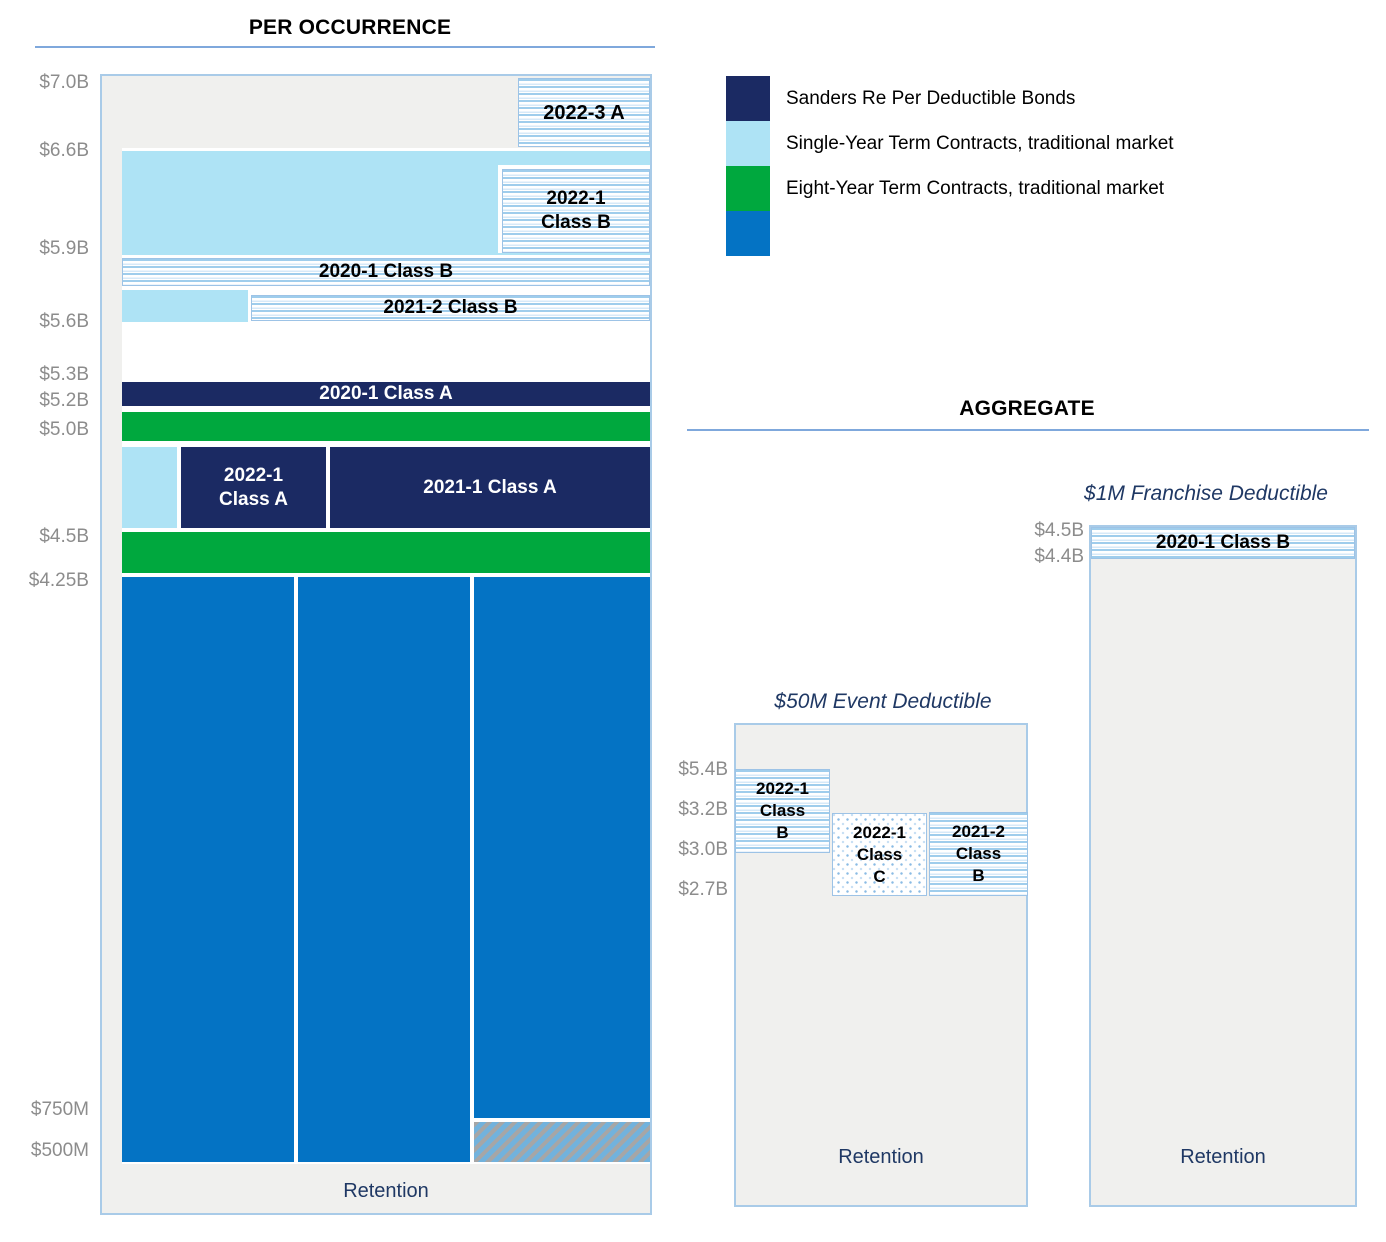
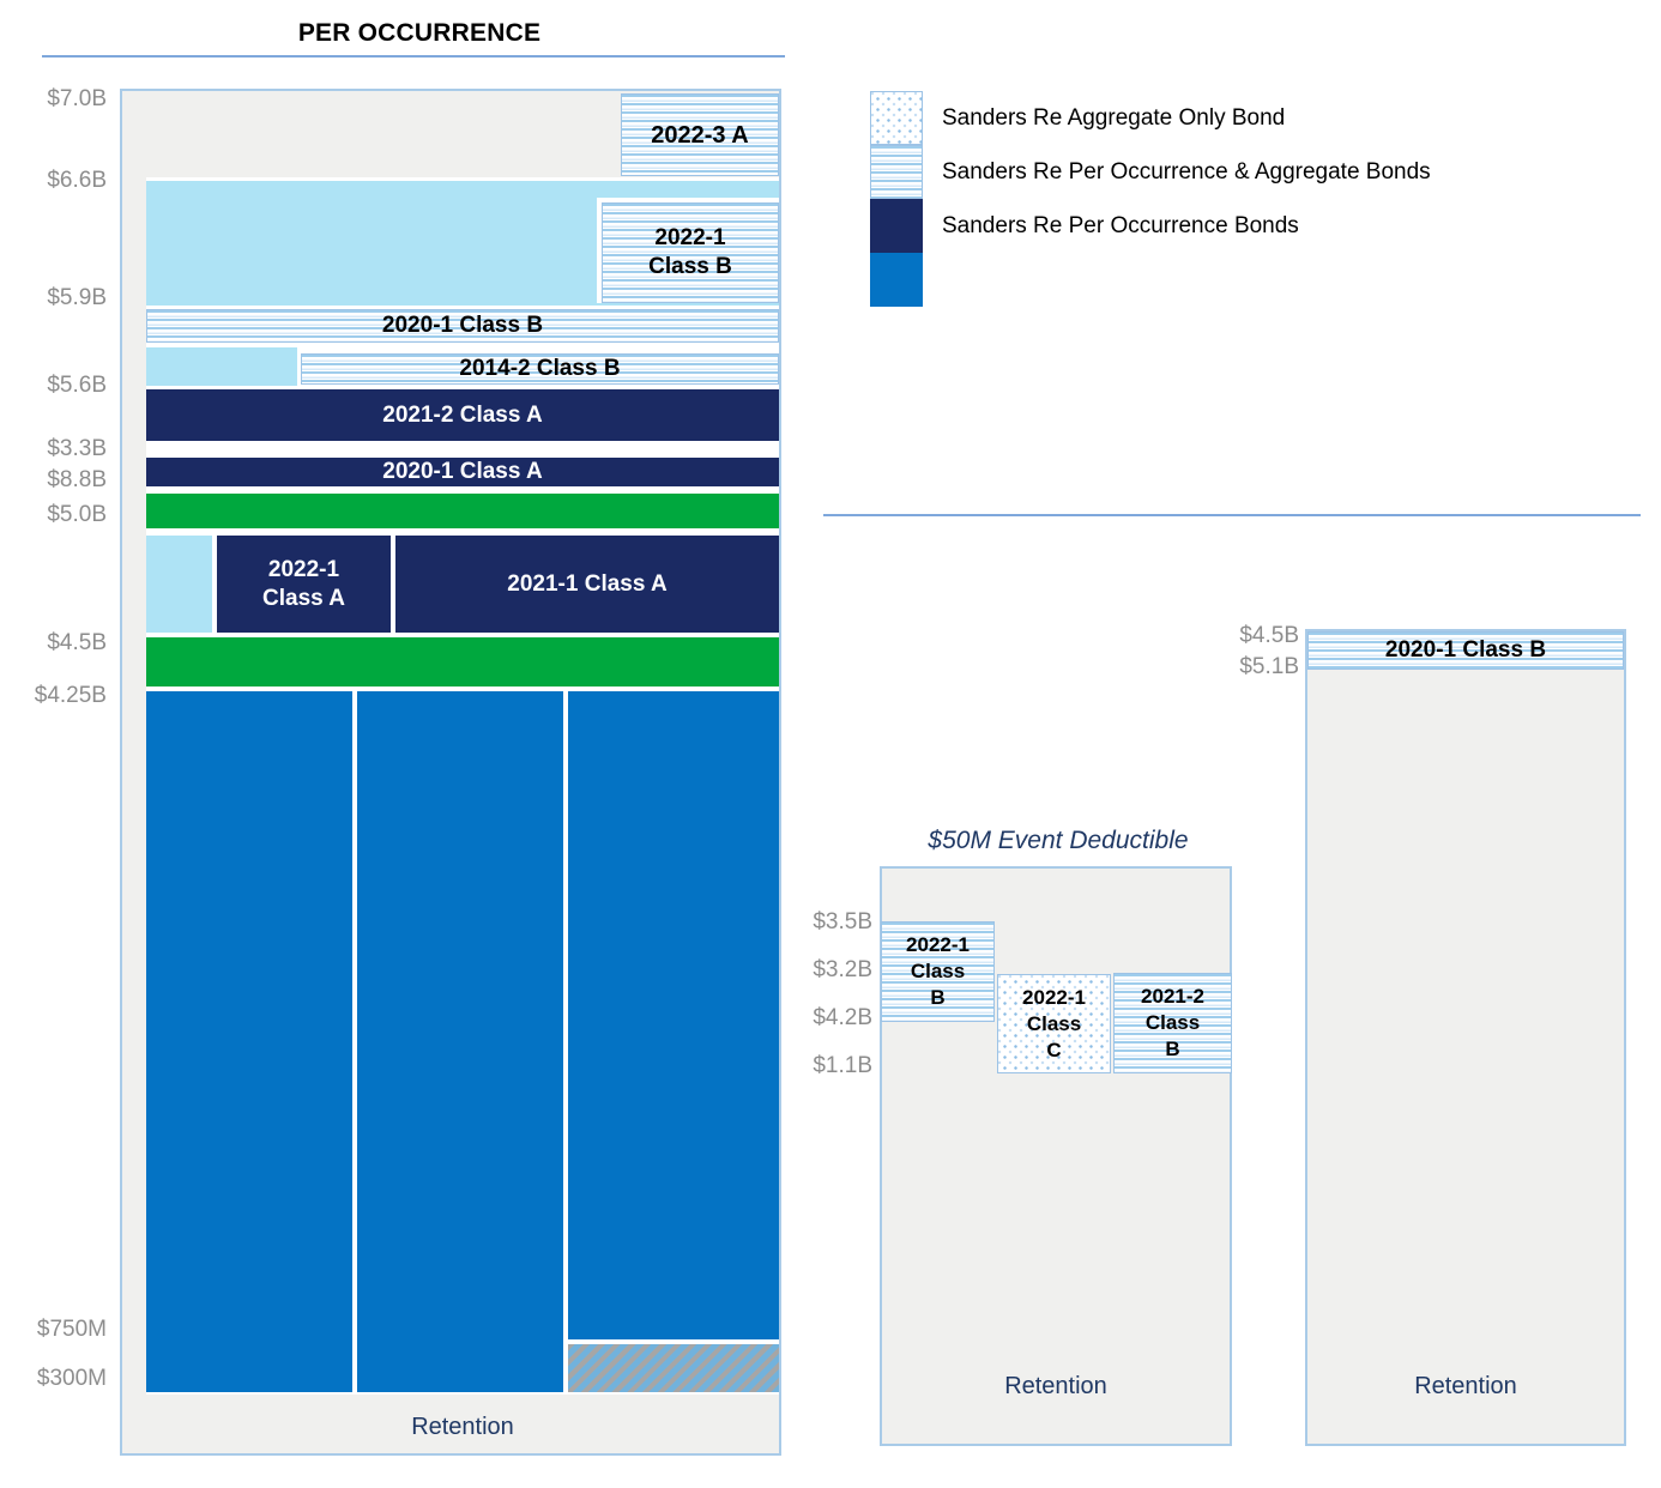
  PER OCCURRENCE
  $7.0B
  $6.6B
  $5.9B
  $5.6B
- $5.3B
+ $3.3B
- $5.2B
+ $8.8B
  $5.0B
  $4.5B
  $4.25B
  $750M
- $500M
+ $300M
  2022-3 A
  2022-1
  Class B
  2020-1 Class B
- 2021-2 Class B
+ 2014-2 Class B
+ 2021-2 Class A
  2020-1 Class A
  2022-1
  Class A
  2021-1 Class A
  Retention
+ Sanders Re Aggregate Only Bond
+ Sanders Re Per Occurrence & Aggregate Bonds
- Sanders Re Per Deductible Bonds
+ Sanders Re Per Occurrence Bonds
- Single-Year Term Contracts, traditional market
- Eight-Year Term Contracts, traditional market
- AGGREGATE
- $1M Franchise Deductible
  $4.5B
- $4.4B
+ $5.1B
  2020-1 Class B
  Retention
  $50M Event Deductible
- $5.4B
+ $3.5B
  $3.2B
- $3.0B
+ $4.2B
- $2.7B
+ $1.1B
  2022-1
  Class
  B
  2022-1
  Class
  C
  2021-2
  Class
  B
  Retention
